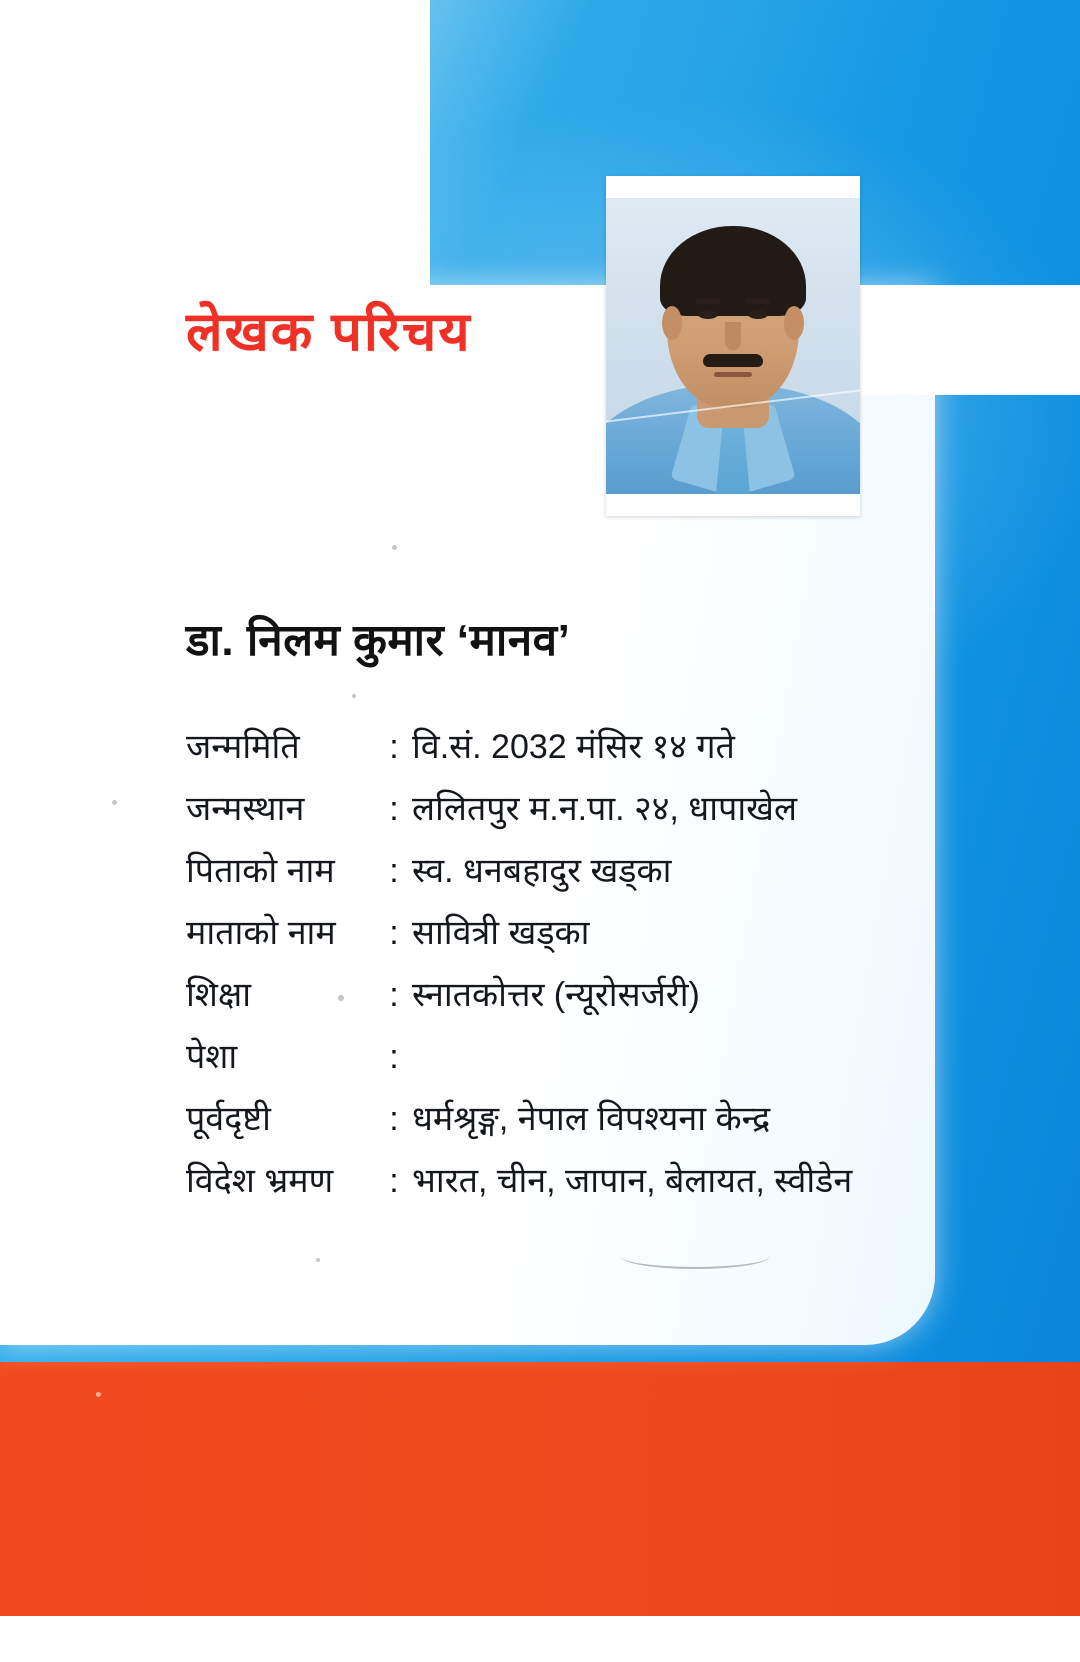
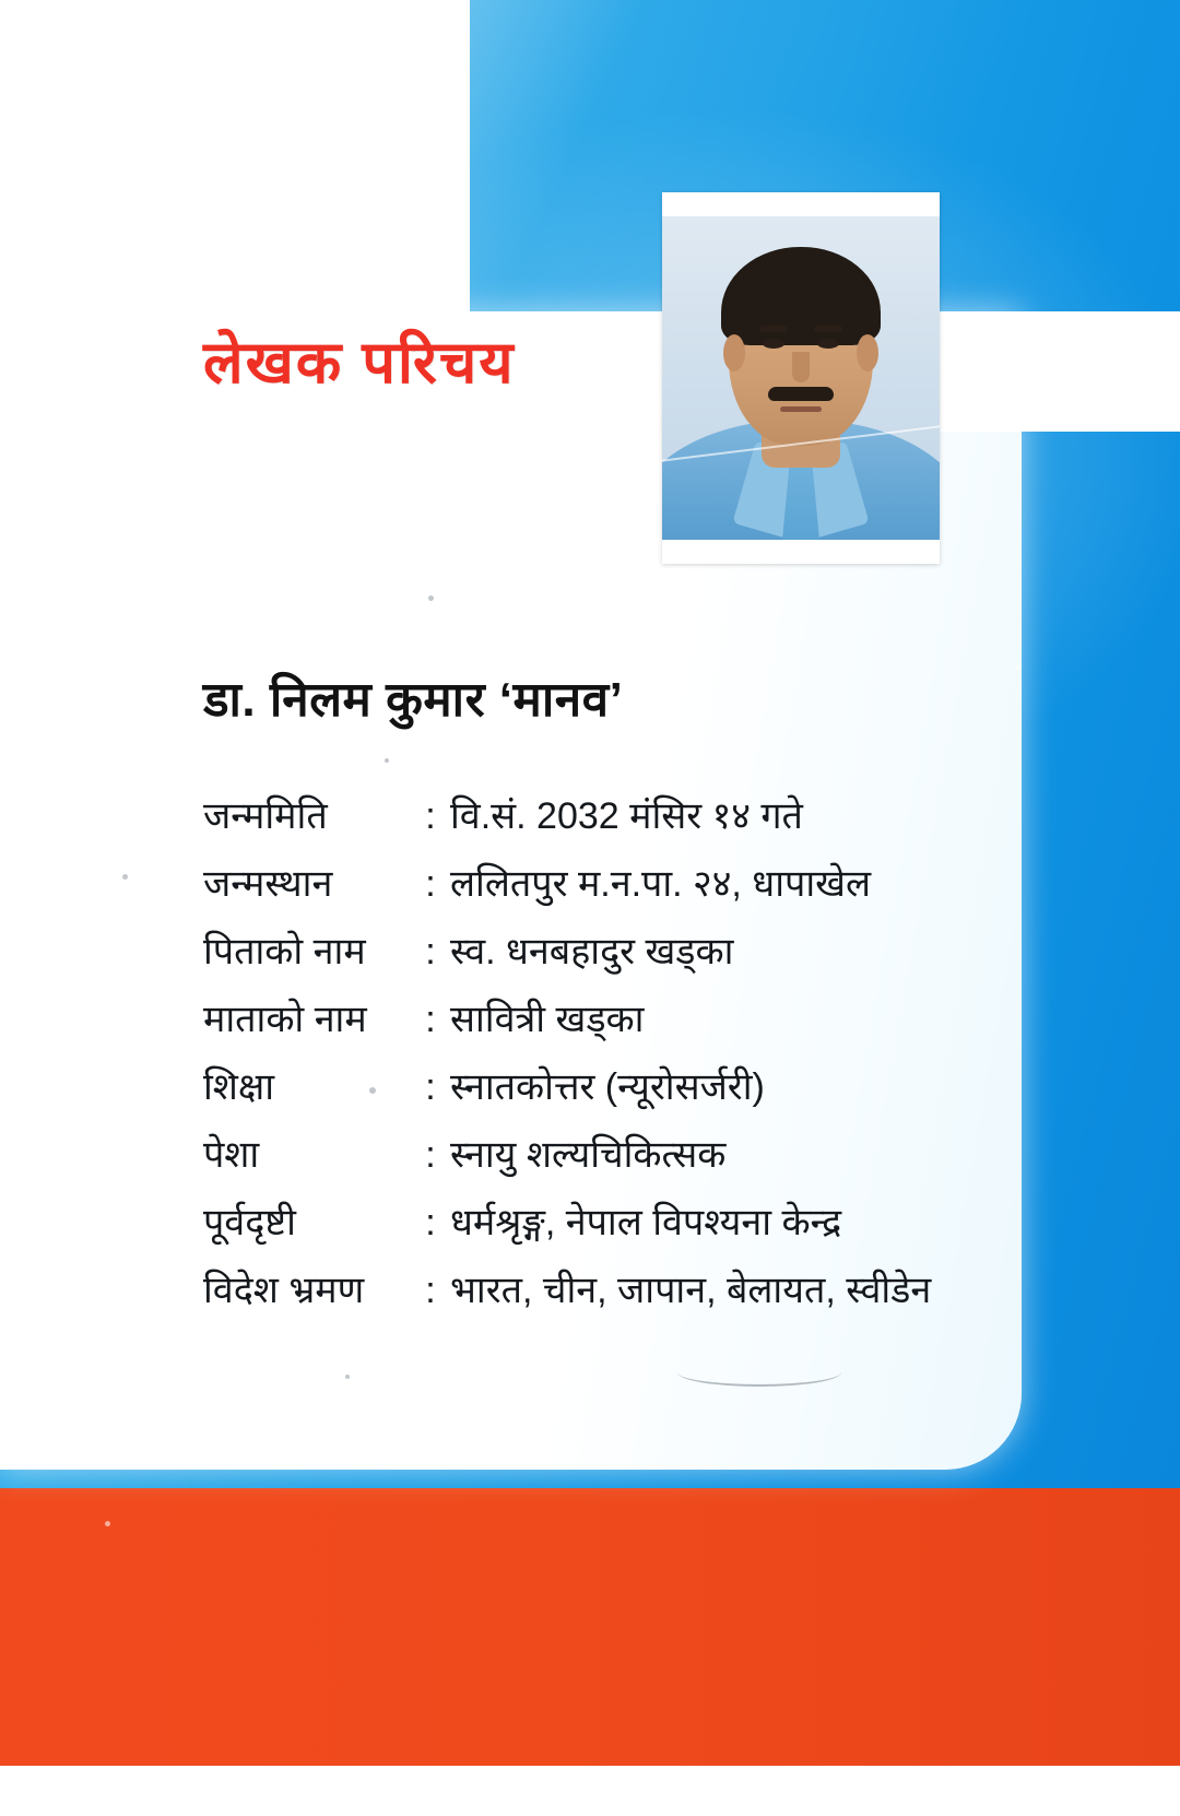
  लेखक परिचय
  डा. निलम कुमार ‘मानव’
  जन्ममिति
  :
  वि.सं. 2032 मंसिर १४ गते
  जन्मस्थान
  :
  ललितपुर म.न.पा. २४, धापाखेल
  पिताको नाम
  :
  स्व. धनबहादुर खड्का
  माताको नाम
  :
  सावित्री खड्का
  शिक्षा
  :
  स्नातकोत्तर (न्यूरोसर्जरी)
  पेशा
  :
+ स्नायु शल्यचिकित्सक
  पूर्वदृष्टी
  :
  धर्मश्रृङ्ग, नेपाल विपश्यना केन्द्र
  विदेश भ्रमण
  :
  भारत, चीन, जापान, बेलायत, स्वीडेन
